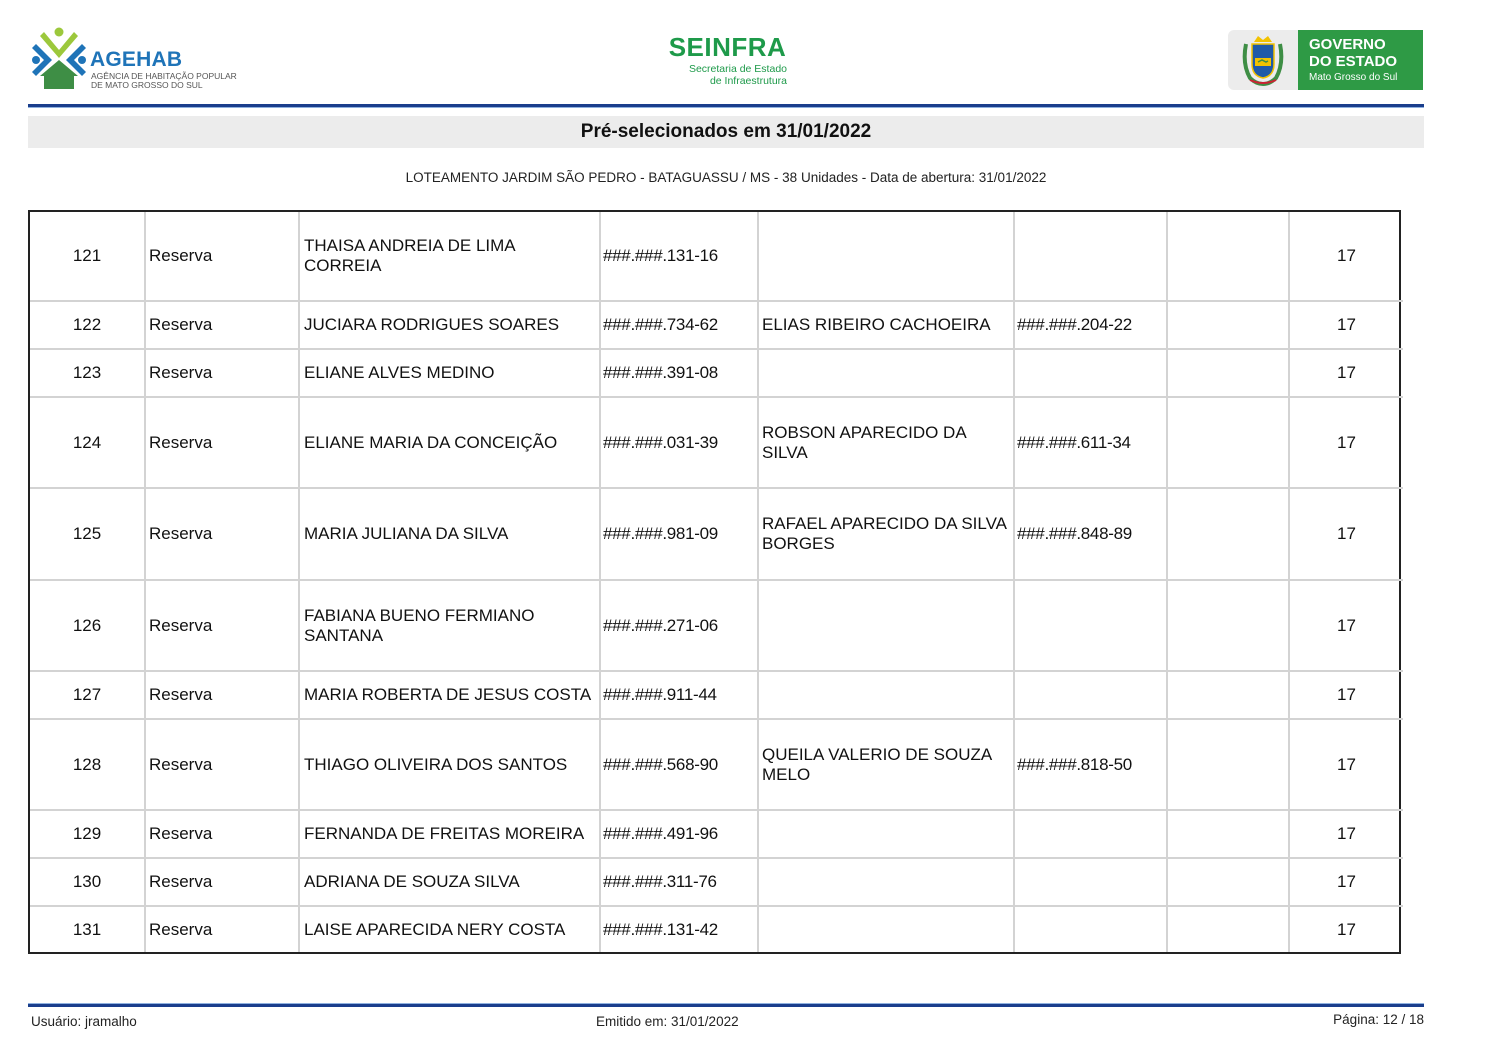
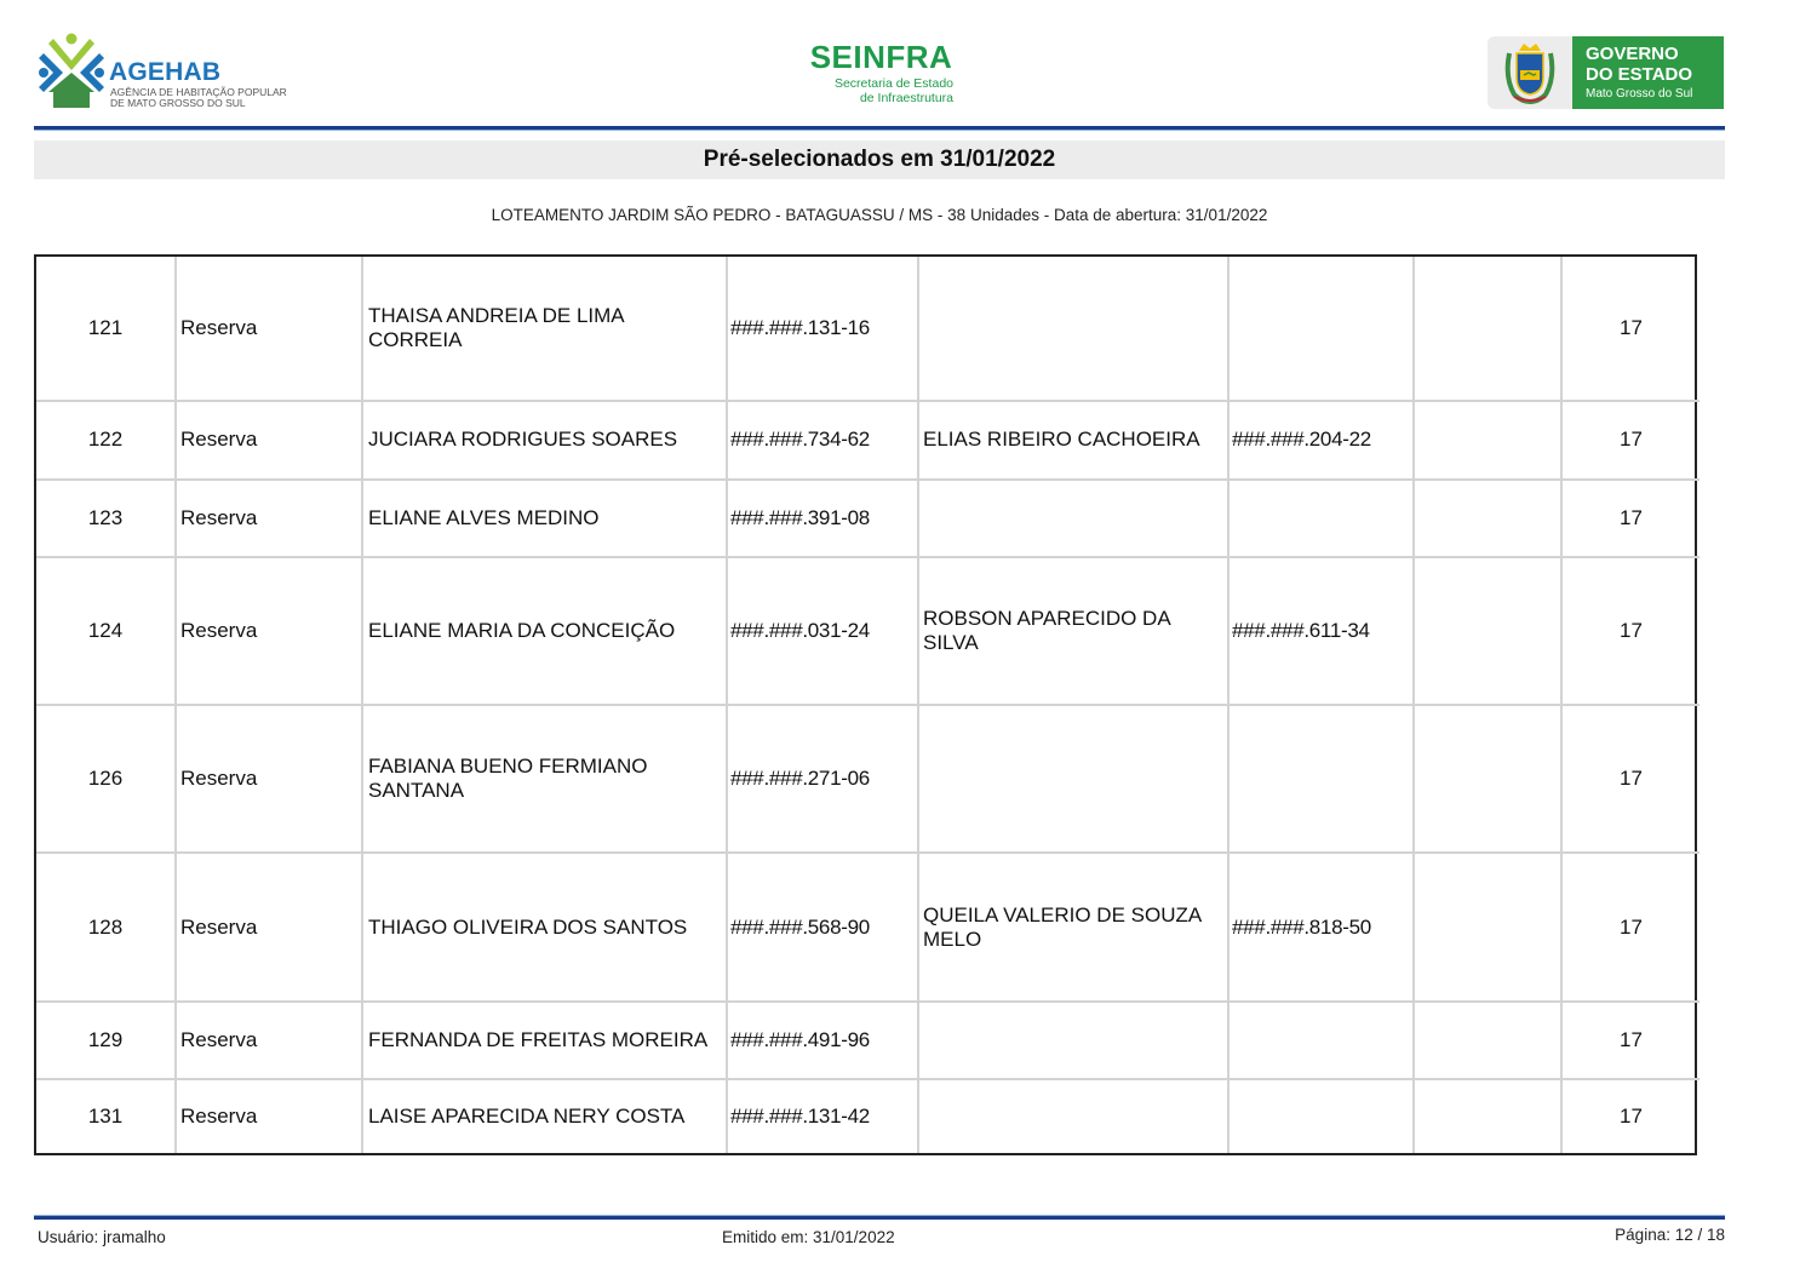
  AGEHAB
  AGÊNCIA DE HABITAÇÃO POPULAR
  DE MATO GROSSO DO SUL
  SEINFRA
  Secretaria de Estado
  de Infraestrutura
  GOVERNO
  DO ESTADO
  Mato Grosso do Sul
  Pré-selecionados em 31/01/2022
  LOTEAMENTO JARDIM SÃO PEDRO - BATAGUASSU / MS - 38 Unidades - Data de abertura: 31/01/2022
  121	Reserva	THAISA ANDREIA DE LIMA CORREIA	###.###.131-16				17
  122	Reserva	JUCIARA RODRIGUES SOARES	###.###.734-62	ELIAS RIBEIRO CACHOEIRA	###.###.204-22		17
  123	Reserva	ELIANE ALVES MEDINO	###.###.391-08				17
- 124	Reserva	ELIANE MARIA DA CONCEIÇÃO	###.###.031-39	ROBSON APARECIDO DA SILVA	###.###.611-34		17
+ 124	Reserva	ELIANE MARIA DA CONCEIÇÃO	###.###.031-24	ROBSON APARECIDO DA SILVA	###.###.611-34		17
- 125	Reserva	MARIA JULIANA DA SILVA	###.###.981-09	RAFAEL APARECIDO DA SILVA BORGES	###.###.848-89		17
  126	Reserva	FABIANA BUENO FERMIANO SANTANA	###.###.271-06				17
- 127	Reserva	MARIA ROBERTA DE JESUS COSTA	###.###.911-44				17
  128	Reserva	THIAGO OLIVEIRA DOS SANTOS	###.###.568-90	QUEILA VALERIO DE SOUZA MELO	###.###.818-50		17
  129	Reserva	FERNANDA DE FREITAS MOREIRA	###.###.491-96				17
- 130	Reserva	ADRIANA DE SOUZA SILVA	###.###.311-76				17
  131	Reserva	LAISE APARECIDA NERY COSTA	###.###.131-42				17
  Usuário: jramalho
  Emitido em: 31/01/2022
  Página: 12 / 18
